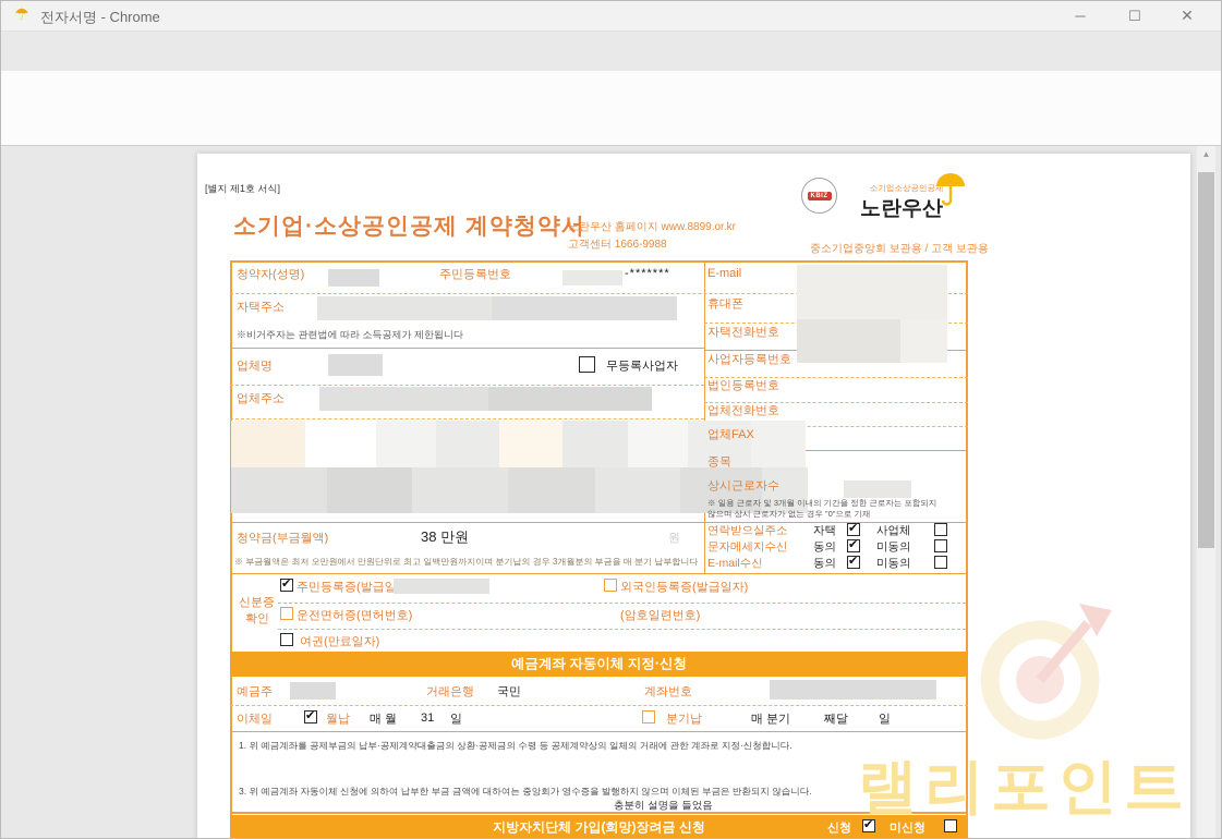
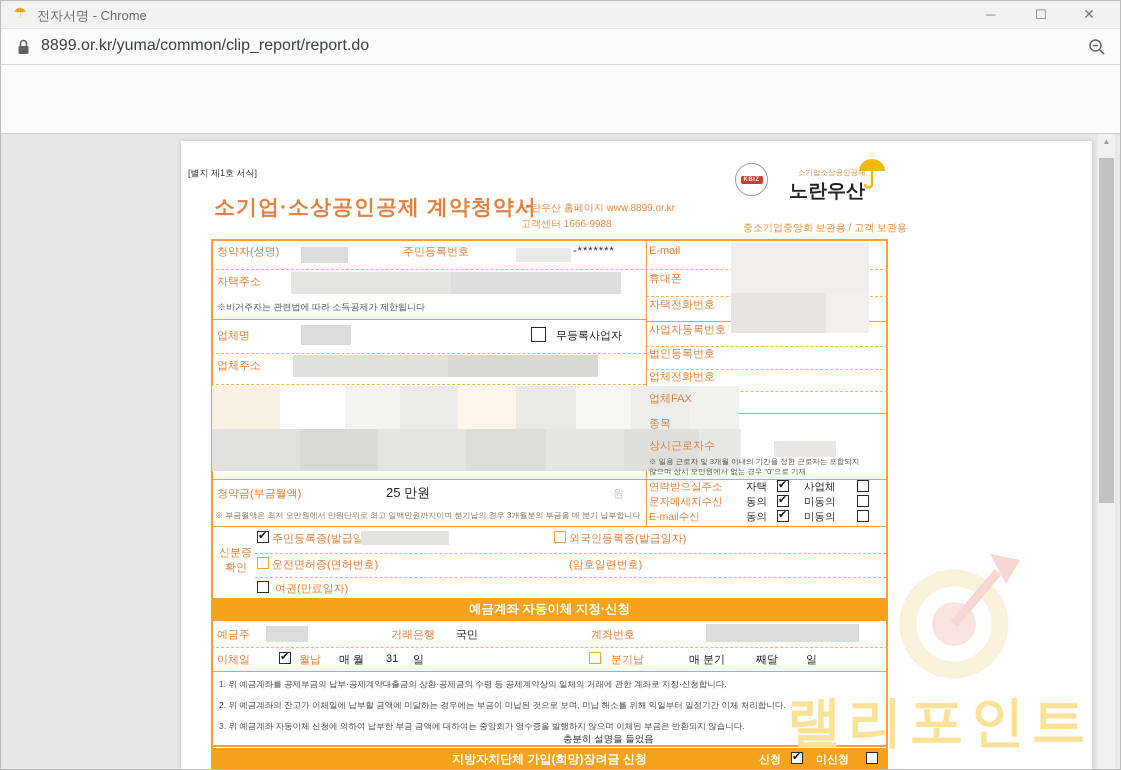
  ☂
  전자서명 - Chrome
  ─
  ☐
  ✕
+ 8899.or.kr/yuma/common/clip_report/report.do
  [별지 제1호 서식]
  소기업·소상공인공제 계약청약서
  노란우산 홈페이지 www.8899.or.kr
  고객센터 1666-9988
  소기업소상공인공제
  노란우산
  중소기업중앙회 보관용 / 고객 보관용
  청약자(성명)
  주민등록번호
  -*******
  자택주소
  ※비거주자는 관련법에 따라 소득공제가 제한됩니다
  업체명
  무등록사업자
  업체주소
  E-mail
  휴대폰
  자택전화번호
  사업자등록번호
  법인등록번호
  업체전화번호
  업체FAX
  종목
  상시근로자수
  ※ 일용 근로자 및 3개월 이내의 기간을 정한 근로자는 포함되지
- 않으며 상시 근로자가 없는 경우 "0"으로 기재
+ 않으며 상시 오만원에서 없는 경우 "0"으로 기재
  청약금(부금월액)
- 38 만원
+ 25 만원
  원
  ※ 부금월액은 최저 오만원에서 만원단위로 최고 일백만원까지이며 분기납의 경우 3개월분의 부금을 매 분기 납부합니다
  연락받으실주소
  자택
  사업체
  문자메세지수신
  동의
  미동의
  E-mail수신
  동의
  미동의
  신분증
  확인
  주민등록증(발급일
  외국인등록증(발급일자)
  운전면허증(면허번호)
  (암호일련번호)
  여권(만료일자)
  예금계좌 자동이체 지정·신청
  예금주
  거래은행
  국민
  계좌번호
  이체일
  월납
  매 월
  31
  일
  분기납
  매 분기
  째달
  일
  1. 위 예금계좌를 공제부금의 납부·공제계약대출금의 상환·공제금의 수령 등 공제계약상의 일체의 거래에 관한 계좌로 지정·신청합니다.
+ 2. 위 예금계좌의 잔고가 이체일에 납부할 금액에 미달하는 경우에는 부금이 미납된 것으로 보며, 미납 해소를 위해 익일부터 일정기간 이체 처리합니다.
  3. 위 예금계좌 자동이체 신청에 의하여 납부한 부금 금액에 대하여는 중앙회가 영수증을 발행하지 않으며 이체된 부금은 반환되지 않습니다.
  충분히 설명을 들었음
  지방자치단체 가입(희망)장려금 신청
  신청
  미신청
  랠리포인트
  ▲
